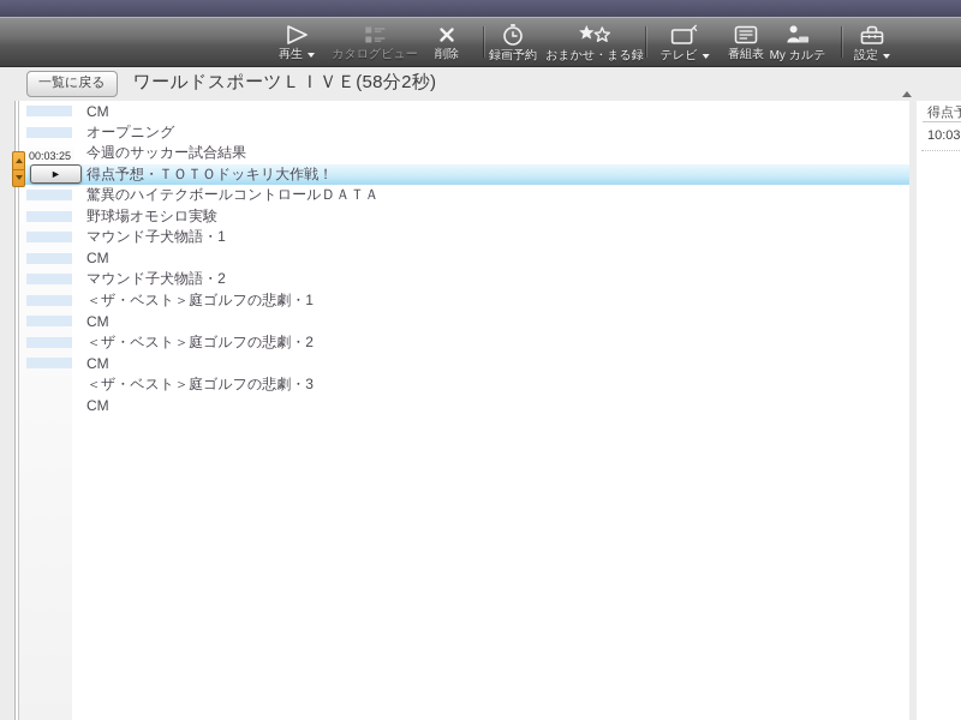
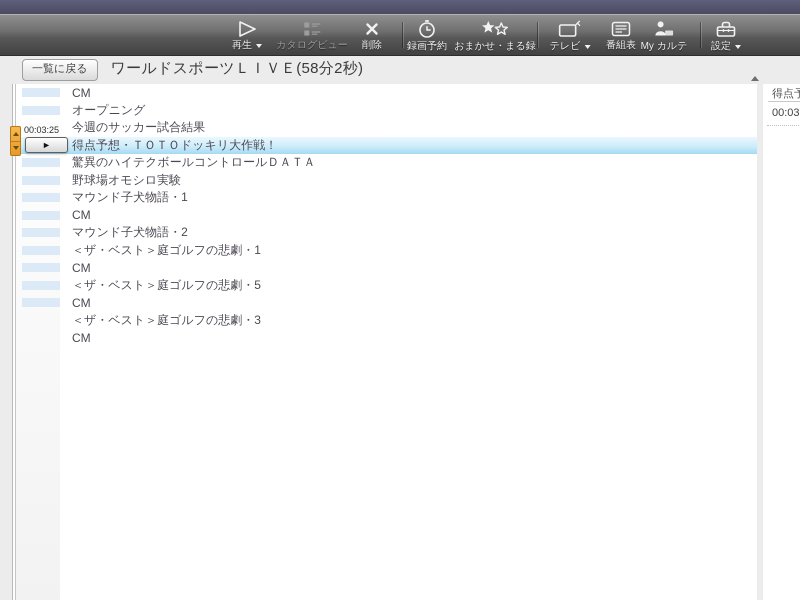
  再生
  カタログビュー
  削除
  録画予約
  おまかせ・まる録
  テレビ
  番組表
  My カルテ
  設定
  一覧に戻る
  ワールドスポーツＬＩＶＥ(58分2秒)
  CM
  オープニング
  今週のサッカー試合結果
  得点予想・ＴＯＴＯドッキリ大作戦！
  驚異のハイテクボールコントロールＤＡＴＡ
  野球場オモシロ実験
  マウンド子犬物語・1
  CM
  マウンド子犬物語・2
  ＜ザ・ベスト＞庭ゴルフの悲劇・1
  CM
- ＜ザ・ベスト＞庭ゴルフの悲劇・2
+ ＜ザ・ベスト＞庭ゴルフの悲劇・5
  CM
  ＜ザ・ベスト＞庭ゴルフの悲劇・3
  CM
  00:03:25
  ►
- 10:03
+ 00:03
